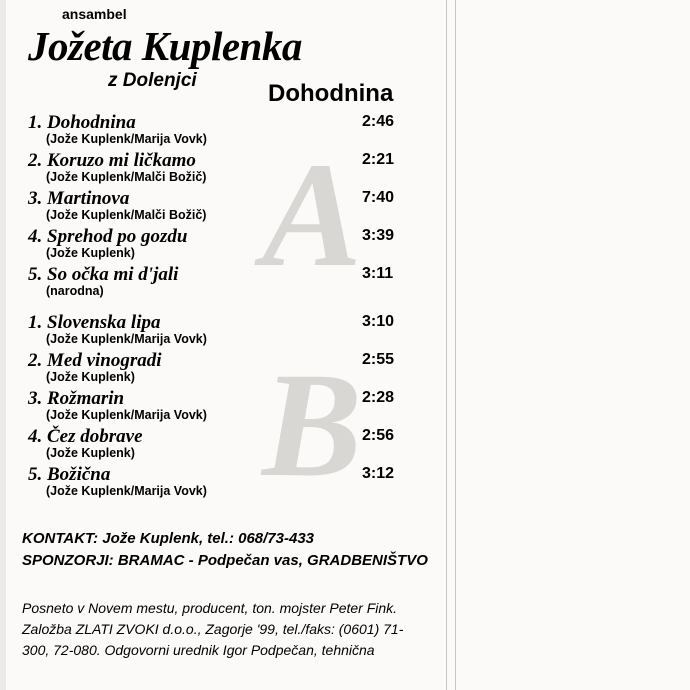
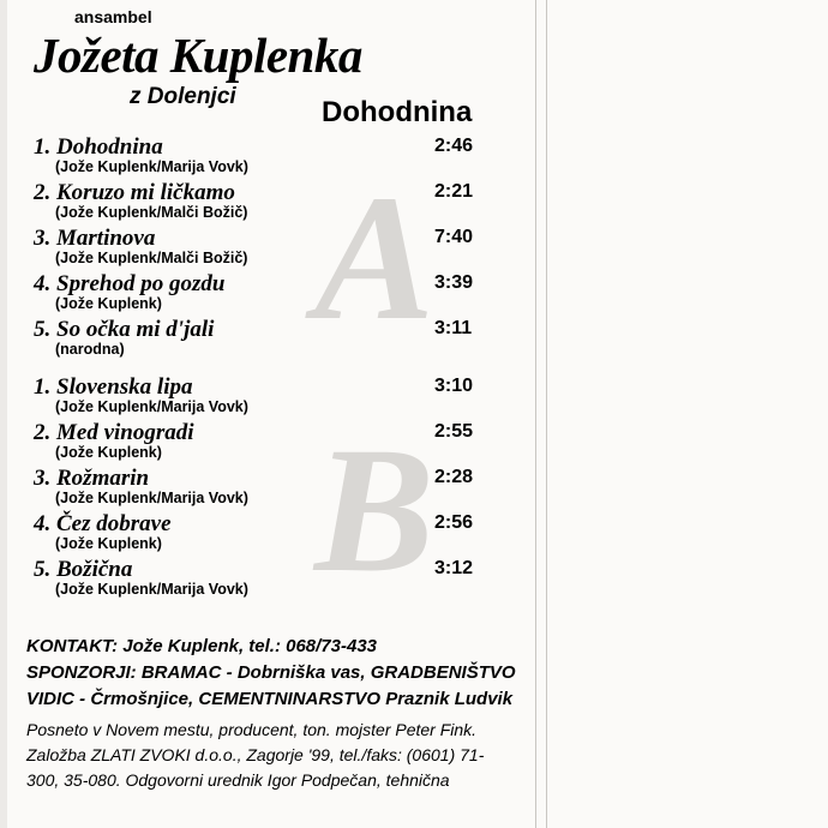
  A
  B
  ansambel
  Jožeta Kuplenka
  z Dolenjci
  Dohodnina
  1. Dohodnina
  2:46
  (Jože Kuplenk/Marija Vovk)
  2. Koruzo mi ličkamo
  2:21
  (Jože Kuplenk/Malči Božič)
  3. Martinova
  7:40
  (Jože Kuplenk/Malči Božič)
  4. Sprehod po gozdu
  3:39
  (Jože Kuplenk)
  5. So očka mi d'jali
  3:11
  (narodna)
  1. Slovenska lipa
  3:10
  (Jože Kuplenk/Marija Vovk)
  2. Med vinogradi
  2:55
  (Jože Kuplenk)
  3. Rožmarin
  2:28
  (Jože Kuplenk/Marija Vovk)
  4. Čez dobrave
  2:56
  (Jože Kuplenk)
  5. Božična
  3:12
  (Jože Kuplenk/Marija Vovk)
  KONTAKT: Jože Kuplenk, tel.: 068/73-433
- SPONZORJI: BRAMAC - Podpečan vas, GRADBENIŠTVO
+ SPONZORJI: BRAMAC - Dobrniška vas, GRADBENIŠTVO
+ VIDIC - Črmošnjice, CEMENTNINARSTVO Praznik Ludvik
  Posneto v Novem mestu, producent, ton. mojster Peter Fink.
  Založba ZLATI ZVOKI d.o.o., Zagorje '99, tel./faks: (0601) 71-
- 300, 72-080. Odgovorni urednik Igor Podpečan, tehnična
+ 300, 35-080. Odgovorni urednik Igor Podpečan, tehnična
